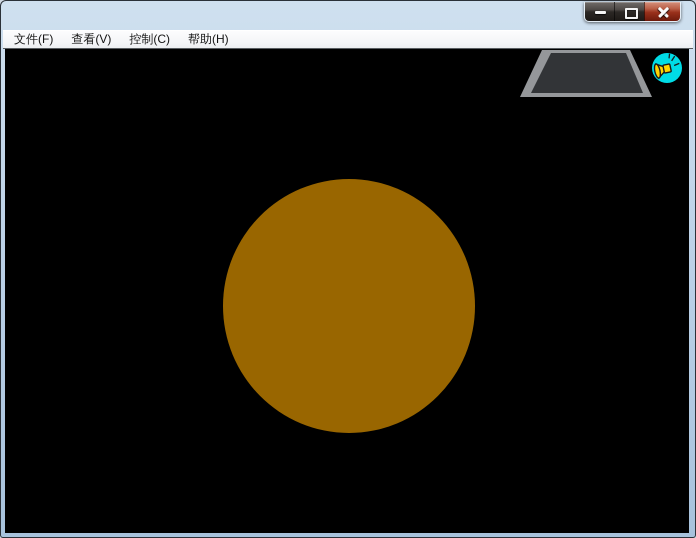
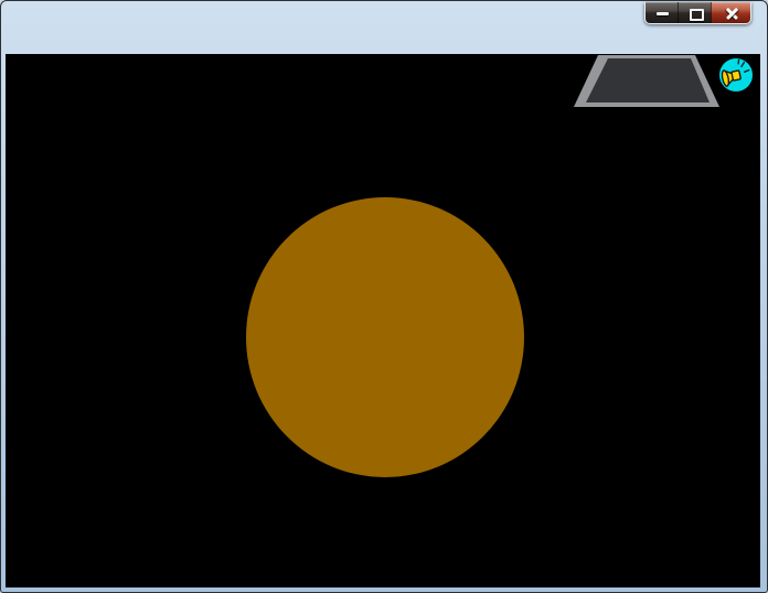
- 文件(F)
- 查看(V)
- 控制(C)
- 帮助(H)
